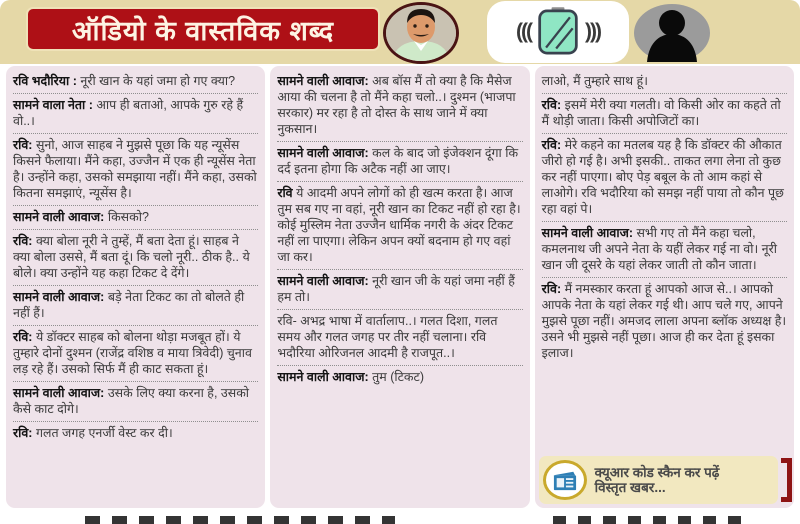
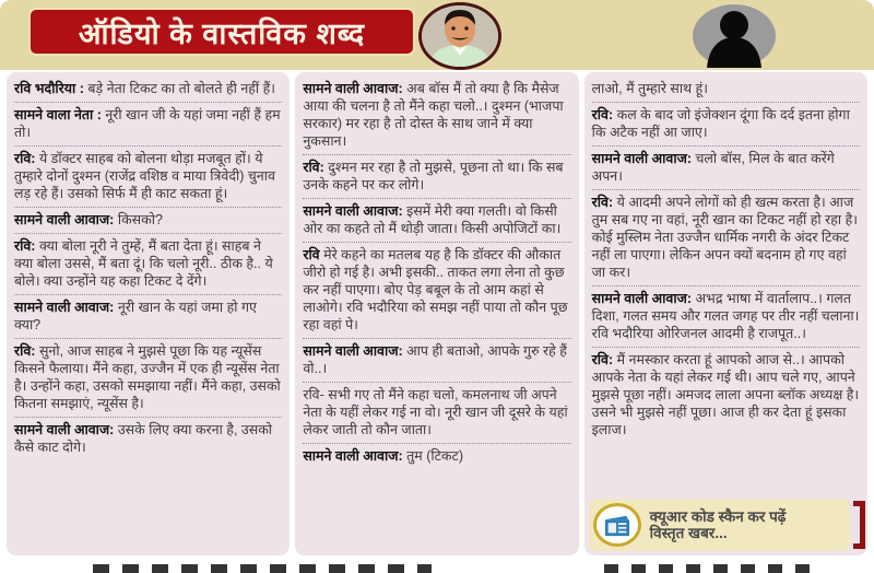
  ऑडियो के वास्तविक शब्द
- (((
- )))
- रवि भदौरिया : नूरी खान के यहां जमा हो गए क्या?
+ रवि भदौरिया : बड़े नेता टिकट का तो बोलते ही नहीं हैं।
- सामने वाला नेता : आप ही बताओ, आपके गुरु रहे हैं वो..।
+ सामने वाला नेता : नूरी खान जी के यहां जमा नहीं हैं हम तो।
- रवि: सुनो, आज साहब ने मुझसे पूछा कि यह न्यूसेंस किसने फैलाया। मैंने कहा, उज्जैन में एक ही न्यूसेंस नेता है। उन्होंने कहा, उसको समझाया नहीं। मैंने कहा, उसको कितना समझाएं, न्यूसेंस है।
+ रवि: ये डॉक्टर साहब को बोलना थोड़ा मजबूत हों। ये तुम्हारे दोनों दुश्मन (राजेंद्र वशिष्ठ व माया त्रिवेदी) चुनाव लड़ रहे हैं। उसको सिर्फ मैं ही काट सकता हूं।
  सामने वाली आवाज: किसको?
  रवि: क्या बोला नूरी ने तुम्हें, मैं बता देता हूं। साहब ने क्या बोला उससे, मैं बता दूं। कि चलो नूरी.. ठीक है.. ये बोले। क्या उन्होंने यह कहा टिकट दे देंगे।
- सामने वाली आवाज: बड़े नेता टिकट का तो बोलते ही नहीं हैं।
+ सामने वाली आवाज: नूरी खान के यहां जमा हो गए क्या?
- रवि: ये डॉक्टर साहब को बोलना थोड़ा मजबूत हों। ये तुम्हारे दोनों दुश्मन (राजेंद्र वशिष्ठ व माया त्रिवेदी) चुनाव लड़ रहे हैं। उसको सिर्फ मैं ही काट सकता हूं।
+ रवि: सुनो, आज साहब ने मुझसे पूछा कि यह न्यूसेंस किसने फैलाया। मैंने कहा, उज्जैन में एक ही न्यूसेंस नेता है। उन्होंने कहा, उसको समझाया नहीं। मैंने कहा, उसको कितना समझाएं, न्यूसेंस है।
  सामने वाली आवाज: उसके लिए क्या करना है, उसको कैसे काट दोगे।
- रवि: गलत जगह एनर्जी वेस्ट कर दी।
  सामने वाली आवाज: अब बॉस मैं तो क्या है कि मैसेज आया की चलना है तो मैंने कहा चलो..। दुश्मन (भाजपा सरकार) मर रहा है तो दोस्त के साथ जाने में क्या नुकसान।
+ रवि: दुश्मन मर रहा है तो मुझसे, पूछना तो था। कि सब उनके कहने पर कर लोगे।
- सामने वाली आवाज: कल के बाद जो इंजेक्शन दूंगा कि दर्द इतना होगा कि अटैक नहीं आ जाए।
+ सामने वाली आवाज: इसमें मेरी क्या गलती। वो किसी ओर का कहते तो मैं थोड़ी जाता। किसी अपोजिटों का।
- रवि ये आदमी अपने लोगों को ही खत्म करता है। आज तुम सब गए ना वहां, नूरी खान का टिकट नहीं हो रहा है। कोई मुस्लिम नेता उज्जैन धार्मिक नगरी के अंदर टिकट नहीं ला पाएगा। लेकिन अपन क्यों बदनाम हो गए वहां जा कर।
+ रवि मेरे कहने का मतलब यह है कि डॉक्टर की औकात जीरो हो गई है। अभी इसकी.. ताकत लगा लेना तो कुछ कर नहीं पाएगा। बोए पेड़ बबूल के तो आम कहां से लाओगे। रवि भदौरिया को समझ नहीं पाया तो कौन पूछ रहा वहां पे।
- सामने वाली आवाज: नूरी खान जी के यहां जमा नहीं हैं हम तो।
+ सामने वाली आवाज: आप ही बताओ, आपके गुरु रहे हैं वो..।
- रवि- अभद्र भाषा में वार्तालाप..। गलत दिशा, गलत समय और गलत जगह पर तीर नहीं चलाना। रवि भदौरिया ओरिजनल आदमी है राजपूत..।
+ रवि- सभी गए तो मैंने कहा चलो, कमलनाथ जी अपने नेता के यहीं लेकर गई ना वो। नूरी खान जी दूसरे के यहां लेकर जाती तो कौन जाता।
  सामने वाली आवाज: तुम (टिकट)
  क्यूआर कोड स्कैन कर पढ़ें विस्तृत खबर...
  लाओ, मैं तुम्हारे साथ हूं।
- रवि: इसमें मेरी क्या गलती। वो किसी ओर का कहते तो मैं थोड़ी जाता। किसी अपोजिटों का।
+ रवि: कल के बाद जो इंजेक्शन दूंगा कि दर्द इतना होगा कि अटैक नहीं आ जाए।
+ सामने वाली आवाज: चलो बॉस, मिल के बात करेंगे अपन।
- रवि: मेरे कहने का मतलब यह है कि डॉक्टर की औकात जीरो हो गई है। अभी इसकी.. ताकत लगा लेना तो कुछ कर नहीं पाएगा। बोए पेड़ बबूल के तो आम कहां से लाओगे। रवि भदौरिया को समझ नहीं पाया तो कौन पूछ रहा वहां पे।
+ रवि: ये आदमी अपने लोगों को ही खत्म करता है। आज तुम सब गए ना वहां, नूरी खान का टिकट नहीं हो रहा है। कोई मुस्लिम नेता उज्जैन धार्मिक नगरी के अंदर टिकट नहीं ला पाएगा। लेकिन अपन क्यों बदनाम हो गए वहां जा कर।
- सामने वाली आवाज: सभी गए तो मैंने कहा चलो, कमलनाथ जी अपने नेता के यहीं लेकर गई ना वो। नूरी खान जी दूसरे के यहां लेकर जाती तो कौन जाता।
+ सामने वाली आवाज: अभद्र भाषा में वार्तालाप..। गलत दिशा, गलत समय और गलत जगह पर तीर नहीं चलाना। रवि भदौरिया ओरिजनल आदमी है राजपूत..।
  रवि: मैं नमस्कार करता हूं आपको आज से..। आपको आपके नेता के यहां लेकर गई थी। आप चले गए, आपने मुझसे पूछा नहीं। अमजद लाला अपना ब्लॉक अध्यक्ष है। उसने भी मुझसे नहीं पूछा। आज ही कर देता हूं इसका इलाज।
